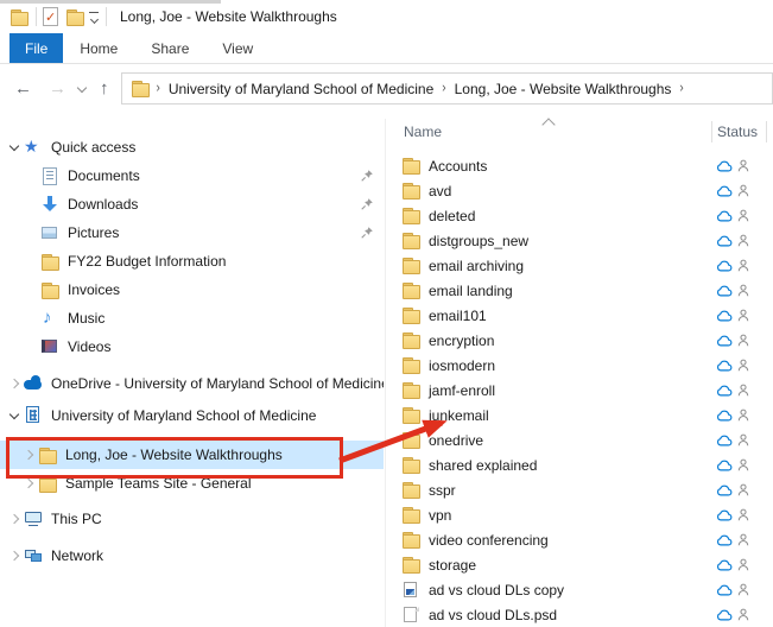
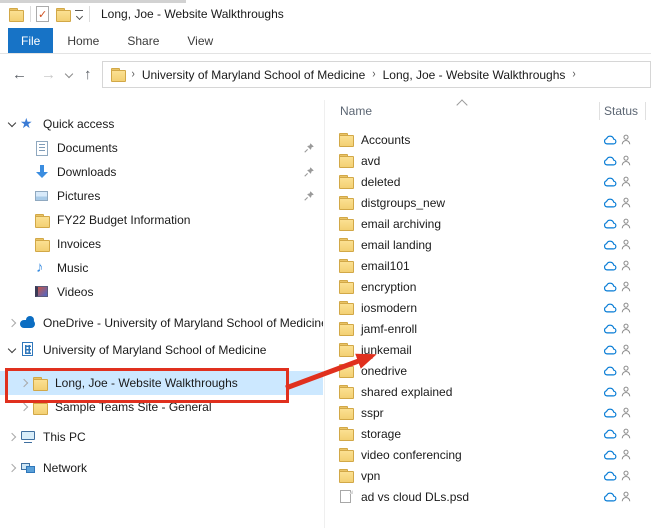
  Long, Joe - Website Walkthroughs
  File
  Home
  Share
  View
  ←
  →
  ↑
  ›
  University of Maryland School of Medicine
  ›
  Long, Joe - Website Walkthroughs
  ›
  Quick access
  Documents
  Downloads
  Pictures
  FY22 Budget Information
  Invoices
  Music
  Videos
  OneDrive - University of Maryland School of Medicin
  University of Maryland School of Medicine
  Long, Joe - Website Walkthroughs
  Sample Teams Site - General
  This PC
  Network
  Name
  Status
  Accounts
  avd
  deleted
  distgroups_new
  email archiving
  email landing
  email101
  encryption
  iosmodern
  jamf-enroll
  junkemail
  onedrive
  shared explained
  sspr
- vpn
+ storage
  video conferencing
- storage
+ vpn
- ad vs cloud DLs copy
  ad vs cloud DLs.psd
